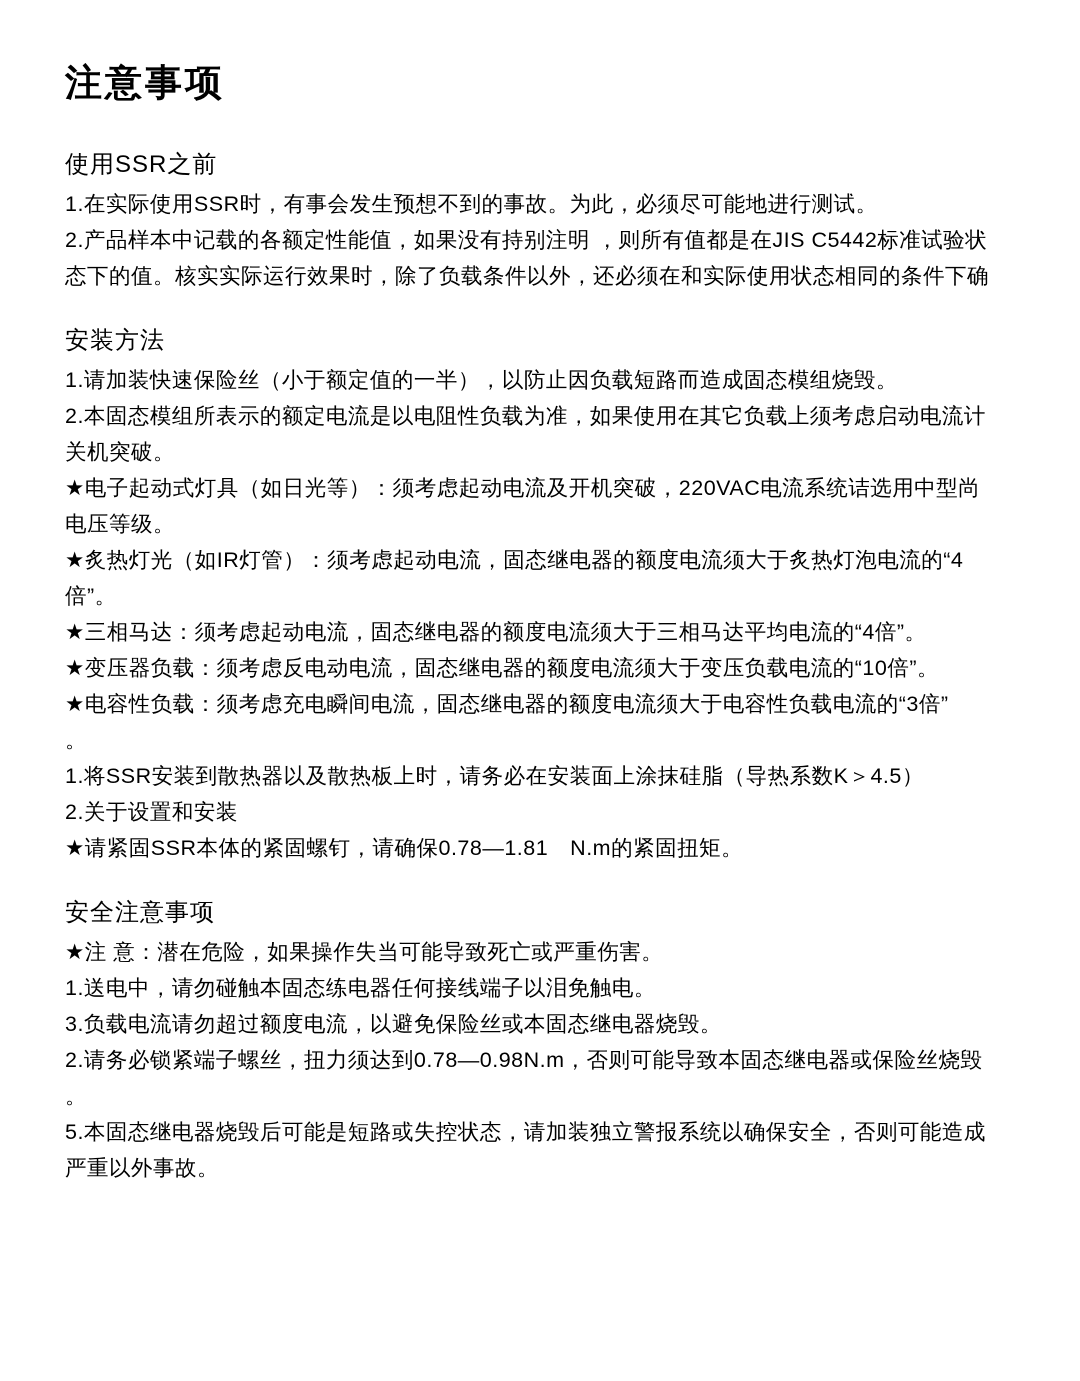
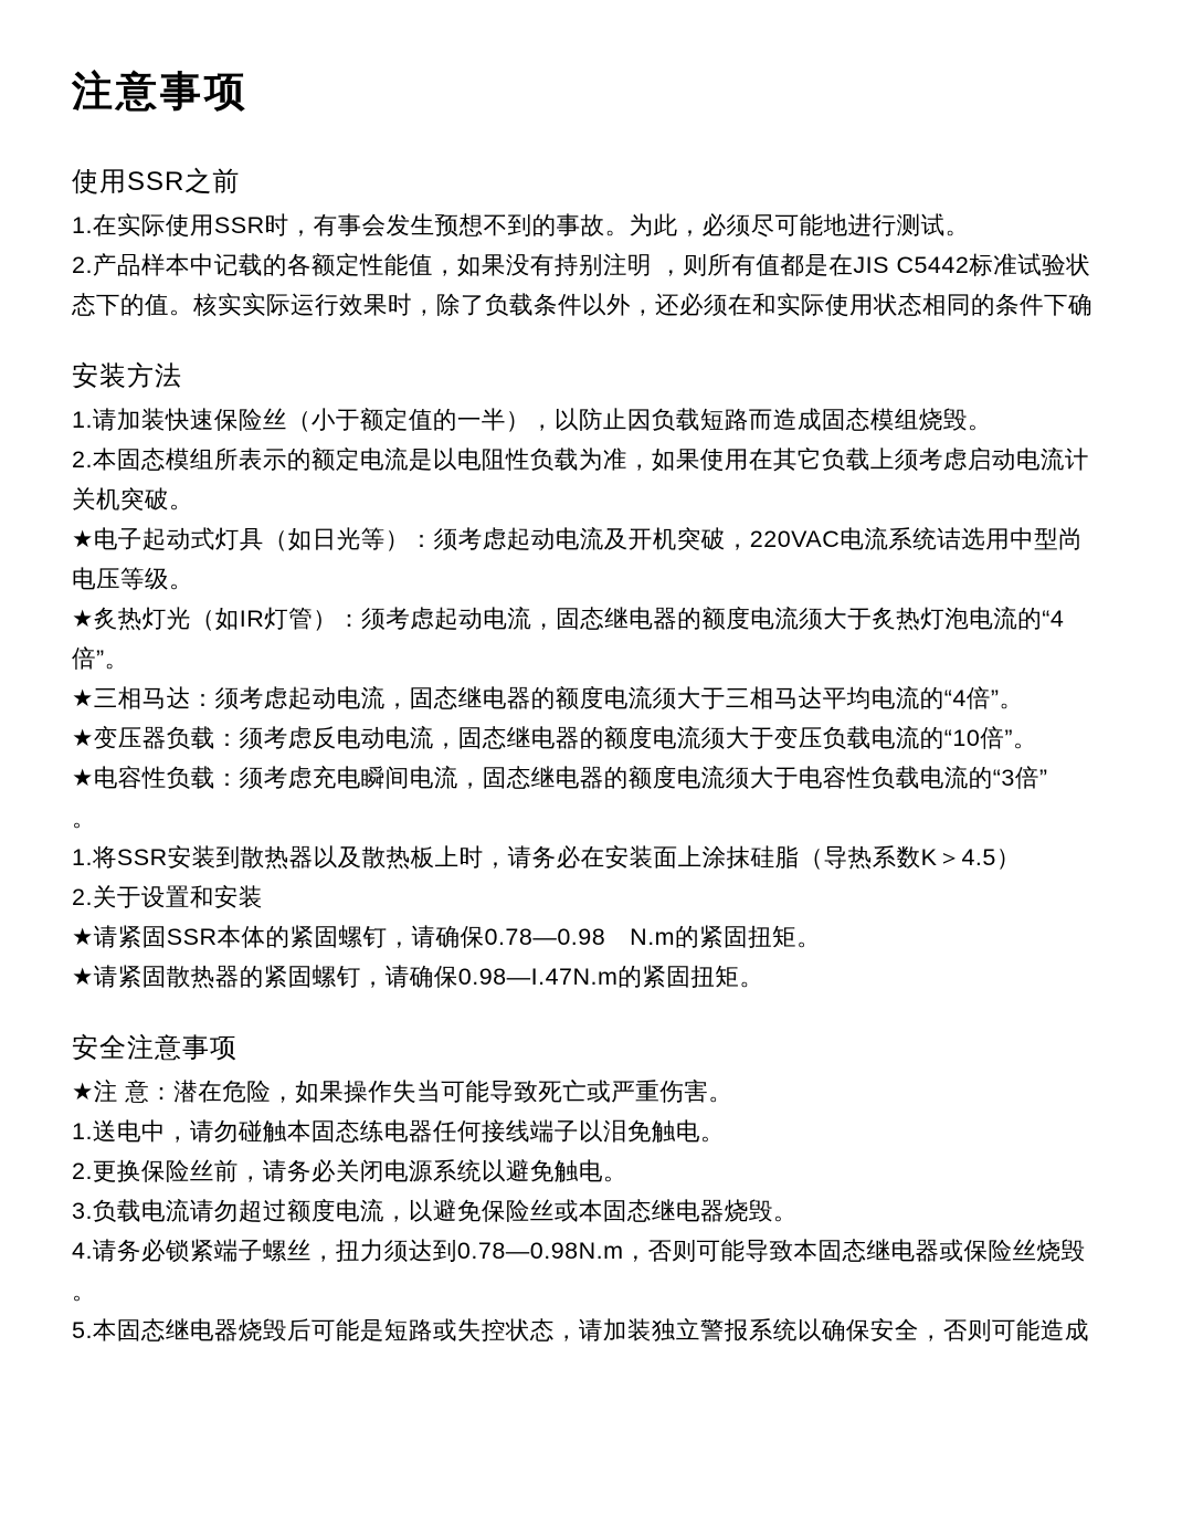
  注意事项
  使用SSR之前
  1.在实际使用SSR时，有事会发生预想不到的事故。为此，必须尽可能地进行测试。
  2.产品样本中记载的各额定性能值，如果没有持别注明 ，则所有值都是在JIS C5442标准试验状
  态下的值。核实实际运行效果时，除了负载条件以外，还必须在和实际使用状态相同的条件下确
  安装方法
  1.请加装快速保险丝（小于额定值的一半），以防止因负载短路而造成固态模组烧毁。
  2.本固态模组所表示的额定电流是以电阻性负载为准，如果使用在其它负载上须考虑启动电流计
  关机突破。
  ★电子起动式灯具（如日光等）：须考虑起动电流及开机突破，220VAC电流系统诘选用中型尚
  电压等级。
  ★炙热灯光（如IR灯管）：须考虑起动电流，固态继电器的额度电流须大于炙热灯泡电流的“4
  倍”。
  ★三相马达：须考虑起动电流，固态继电器的额度电流须大于三相马达平均电流的“4倍”。
  ★变压器负载：须考虑反电动电流，固态继电器的额度电流须大于变压负载电流的“10倍”。
  ★电容性负载：须考虑充电瞬间电流，固态继电器的额度电流须大于电容性负载电流的“3倍”
  。
  1.将SSR安装到散热器以及散热板上时，请务必在安装面上涂抹硅脂（导热系数K＞4.5）
  2.关于设置和安装
- ★请紧固SSR本体的紧固螺钉，请确保0.78—1.81 N.m的紧固扭矩。
+ ★请紧固SSR本体的紧固螺钉，请确保0.78—0.98 N.m的紧固扭矩。
+ ★请紧固散热器的紧固螺钉，请确保0.98—I.47N.m的紧固扭矩。
  安全注意事项
  ★注 意：潜在危险，如果操作失当可能导致死亡或严重伤害。
  1.送电中，请勿碰触本固态练电器任何接线端子以泪免触电。
+ 2.更换保险丝前，请务必关闭电源系统以避免触电。
  3.负载电流请勿超过额度电流，以避免保险丝或本固态继电器烧毁。
- 2.请务必锁紧端子螺丝，扭力须达到0.78—0.98N.m，否则可能导致本固态继电器或保险丝烧毁
+ 4.请务必锁紧端子螺丝，扭力须达到0.78—0.98N.m，否则可能导致本固态继电器或保险丝烧毁
  。
  5.本固态继电器烧毁后可能是短路或失控状态，请加装独立警报系统以确保安全，否则可能造成
- 严重以外事故。
